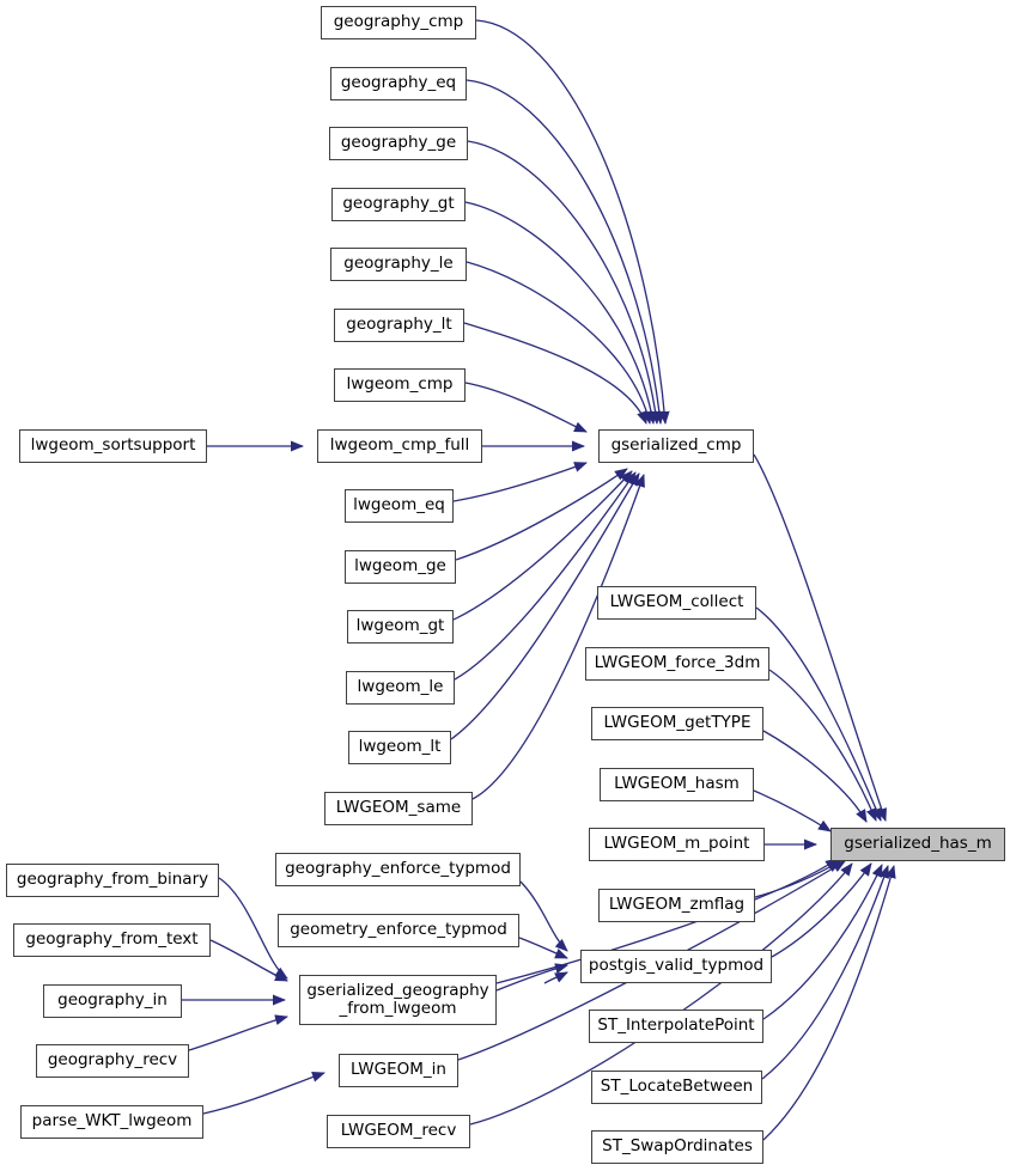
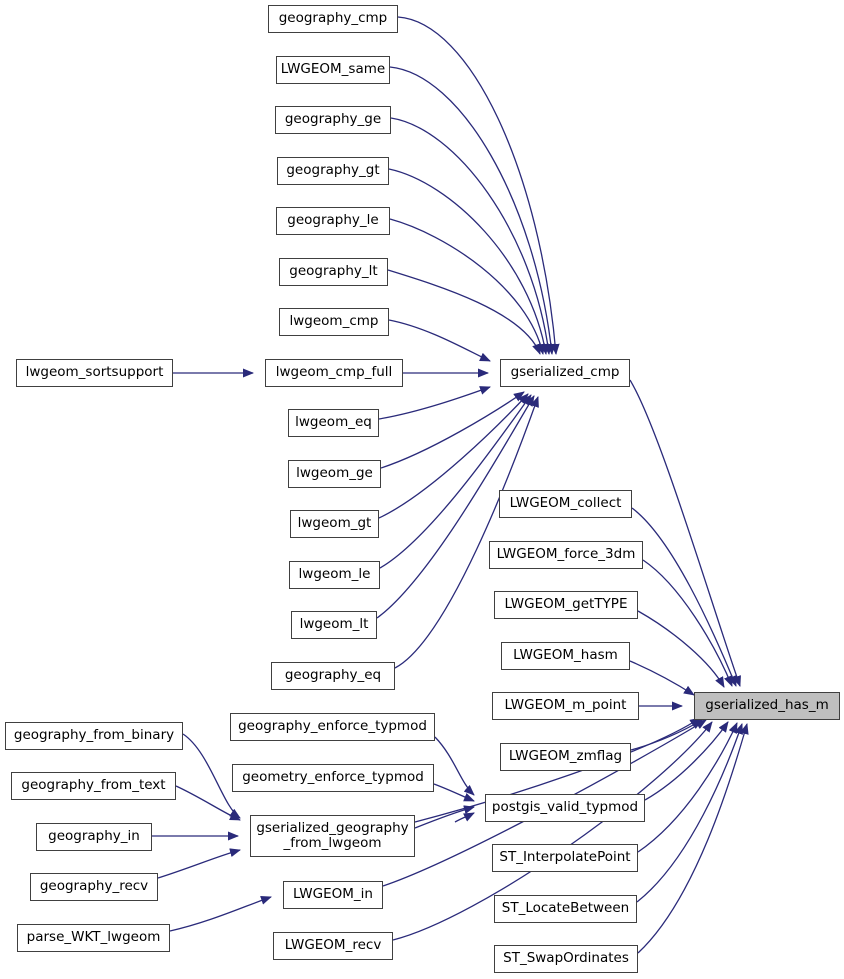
  geography_cmp
- geography_eq
+ LWGEOM_same
  geography_ge
  geography_gt
  geography_le
  geography_lt
  lwgeom_cmp
  lwgeom_sortsupport
  lwgeom_cmp_full
  lwgeom_eq
  lwgeom_ge
  lwgeom_gt
  lwgeom_le
  lwgeom_lt
- LWGEOM_same
+ geography_eq
  gserialized_cmp
  LWGEOM_collect
  LWGEOM_force_3dm
  LWGEOM_getTYPE
  LWGEOM_hasm
  LWGEOM_m_point
  LWGEOM_zmflag
  postgis_valid_typmod
  ST_InterpolatePoint
  ST_LocateBetween
  ST_SwapOrdinates
  gserialized_has_m
  geography_from_binary
  geography_from_text
  geography_in
  geography_recv
  parse_WKT_lwgeom
  geography_enforce_typmod
  geometry_enforce_typmod
  gserialized_geography
  _from_lwgeom
  LWGEOM_in
  LWGEOM_recv
